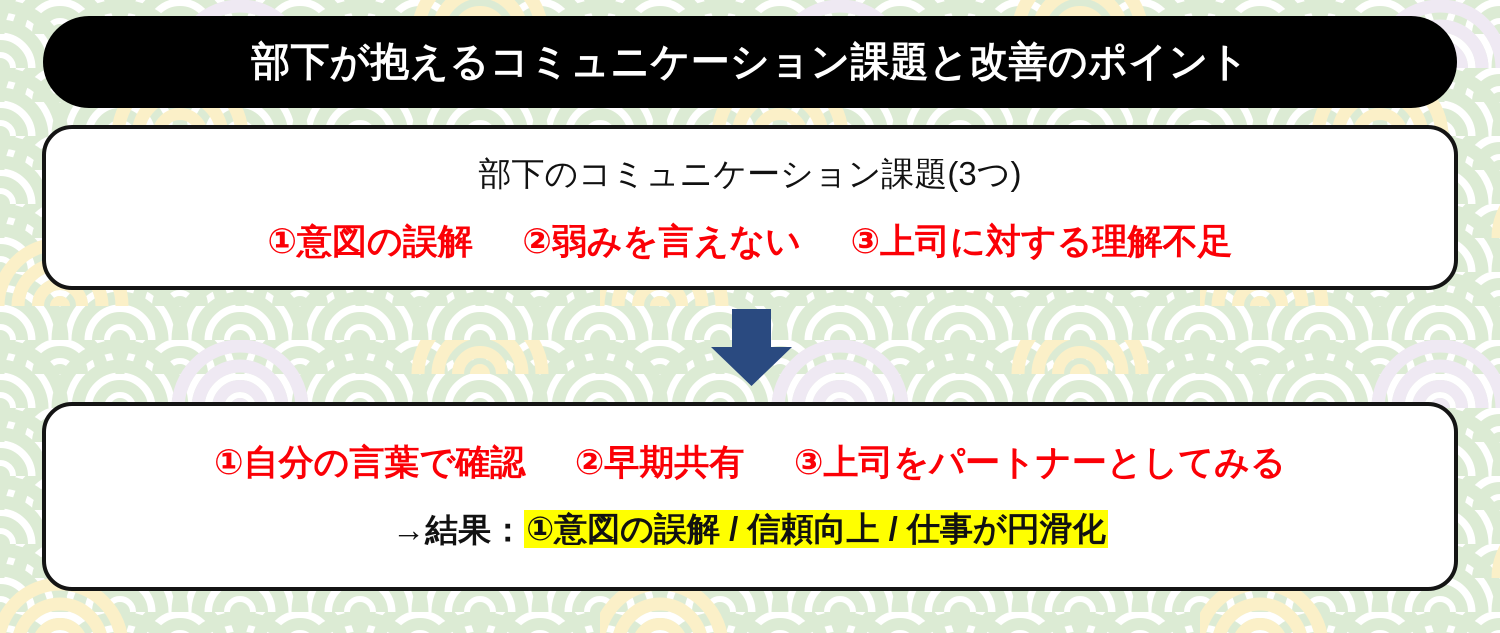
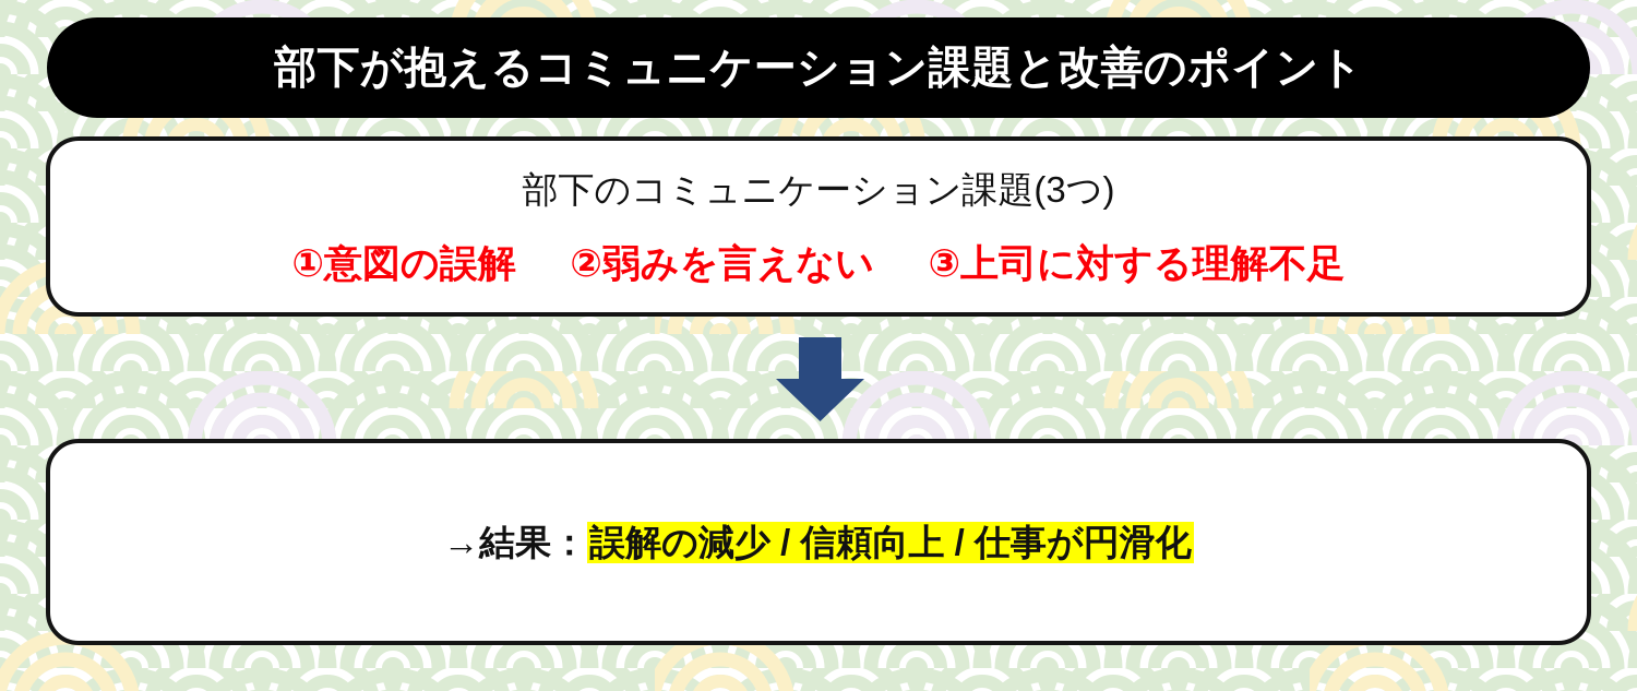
  部下が抱えるコミュニケーション課題と改善のポイント
  部下のコミュニケーション課題(3つ)
  ①意図の誤解 ②弱みを言えない ③上司に対する理解不足
- ①自分の言葉で確認 ②早期共有 ③上司をパートナーとしてみる
  →結果：
- ①意図の誤解 / 信頼向上 / 仕事が円滑化
+ 誤解の減少 / 信頼向上 / 仕事が円滑化
